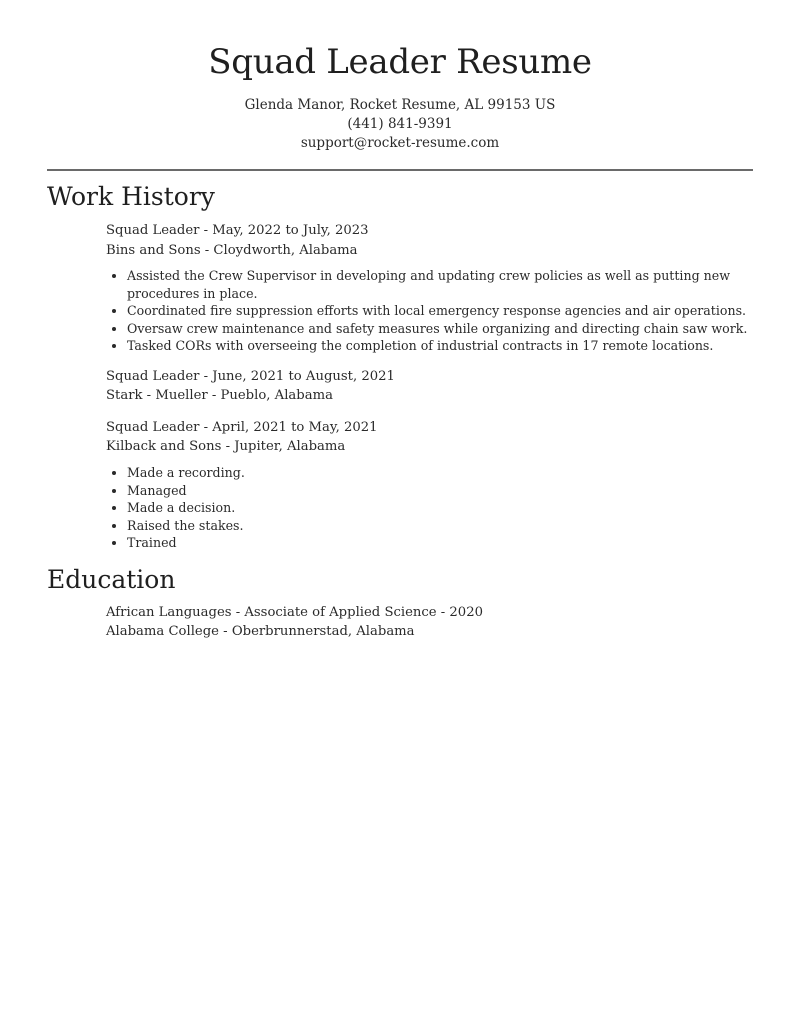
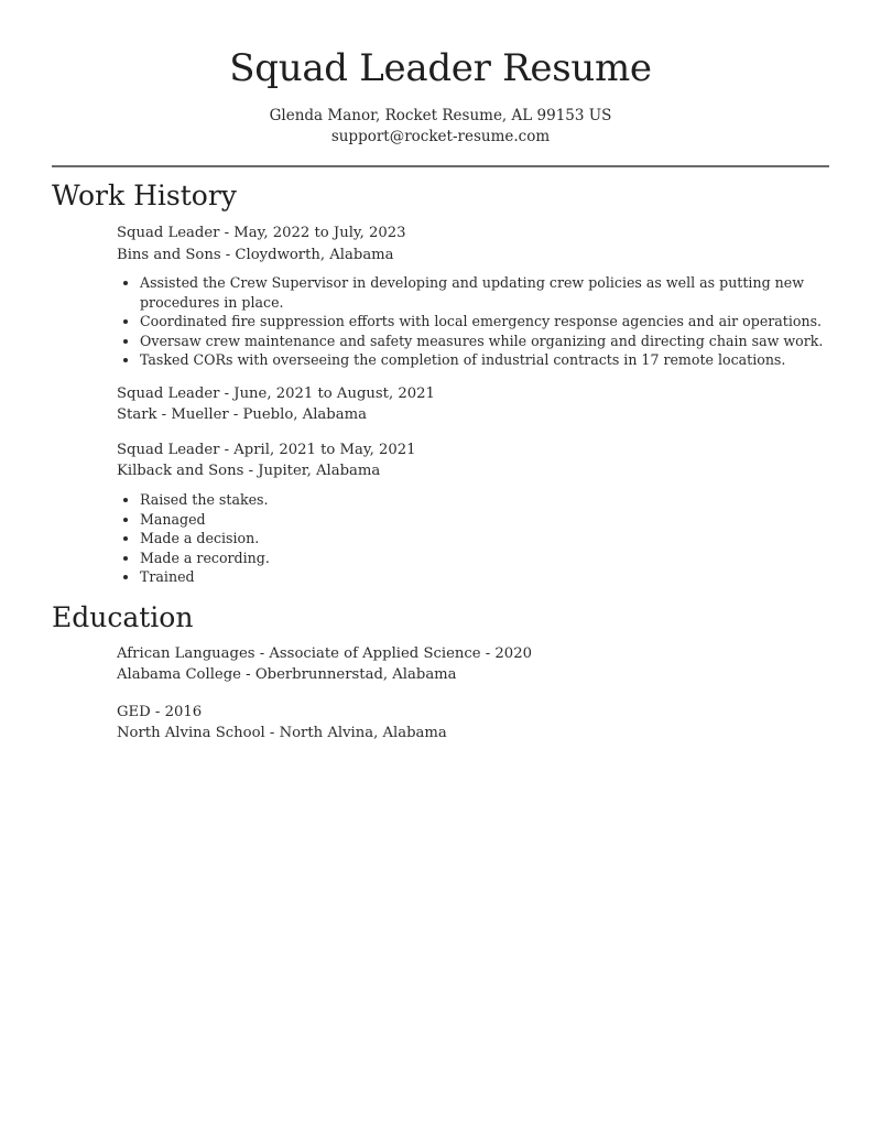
  Squad Leader Resume
  Glenda Manor, Rocket Resume, AL 99153 US
- (441) 841-9391
  support@rocket-resume.com
  Work History
  Squad Leader - May, 2022 to July, 2023
  Bins and Sons - Cloydworth, Alabama
  Assisted the Crew Supervisor in developing and updating crew policies as well as putting new procedures in place.
  Coordinated fire suppression efforts with local emergency response agencies and air operations.
  Oversaw crew maintenance and safety measures while organizing and directing chain saw work.
  Tasked CORs with overseeing the completion of industrial contracts in 17 remote locations.
  Squad Leader - June, 2021 to August, 2021
  Stark - Mueller - Pueblo, Alabama
  Squad Leader - April, 2021 to May, 2021
  Kilback and Sons - Jupiter, Alabama
- Made a recording.
+ Raised the stakes.
  Managed
  Made a decision.
- Raised the stakes.
+ Made a recording.
  Trained
  Education
  African Languages - Associate of Applied Science - 2020
  Alabama College - Oberbrunnerstad, Alabama
+ GED - 2016
+ North Alvina School - North Alvina, Alabama
